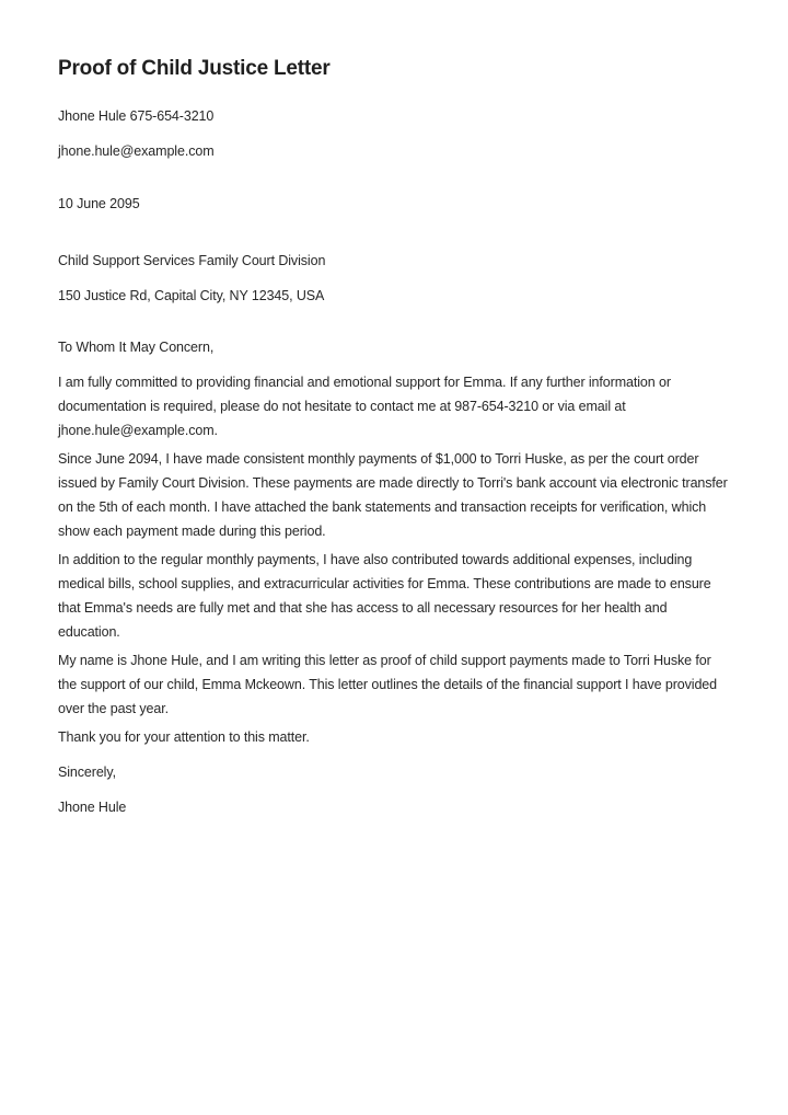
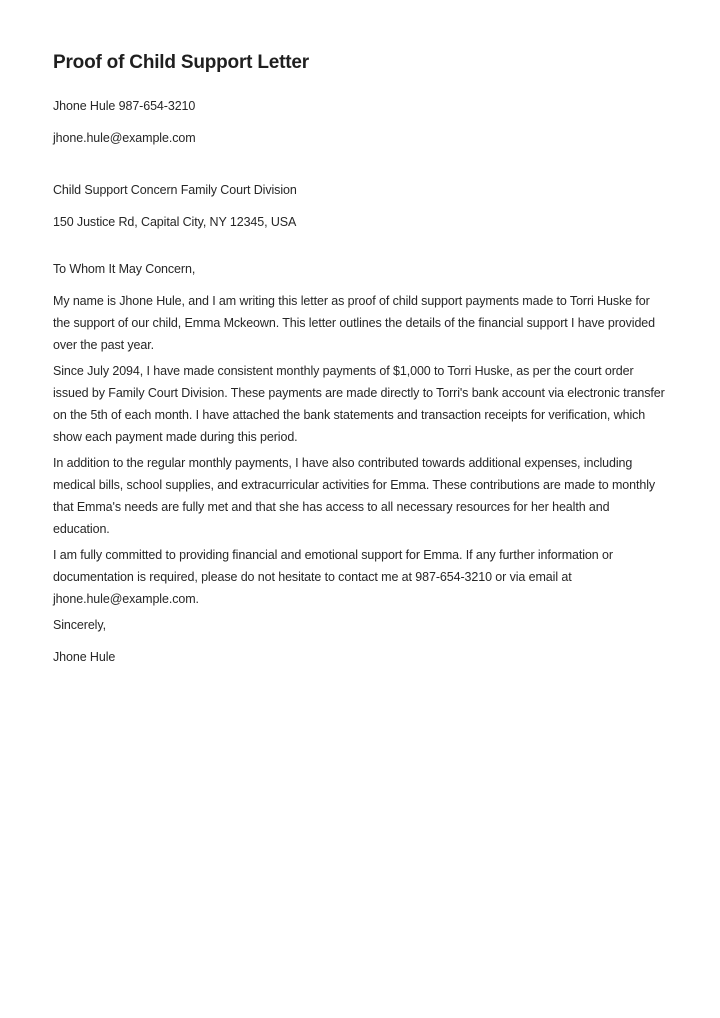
- Proof of Child Justice Letter
+ Proof of Child Support Letter
- Jhone Hule 675-654-3210
+ Jhone Hule 987-654-3210
  jhone.hule@example.com
- 10 June 2095
- Child Support Services Family Court Division
+ Child Support Concern Family Court Division
  150 Justice Rd, Capital City, NY 12345, USA
  To Whom It May Concern,
- I am fully committed to providing financial and emotional support for Emma. If any further information or documentation is required, please do not hesitate to contact me at 987-654-3210 or via email at jhone.hule@example.com.
+ My name is Jhone Hule, and I am writing this letter as proof of child support payments made to Torri Huske for the support of our child, Emma Mckeown. This letter outlines the details of the financial support I have provided over the past year.
- Since June 2094, I have made consistent monthly payments of $1,000 to Torri Huske, as per the court order issued by Family Court Division. These payments are made directly to Torri's bank account via electronic transfer on the 5th of each month. I have attached the bank statements and transaction receipts for verification, which show each payment made during this period.
+ Since July 2094, I have made consistent monthly payments of $1,000 to Torri Huske, as per the court order issued by Family Court Division. These payments are made directly to Torri's bank account via electronic transfer on the 5th of each month. I have attached the bank statements and transaction receipts for verification, which show each payment made during this period.
- In addition to the regular monthly payments, I have also contributed towards additional expenses, including medical bills, school supplies, and extracurricular activities for Emma. These contributions are made to ensure that Emma's needs are fully met and that she has access to all necessary resources for her health and education.
+ In addition to the regular monthly payments, I have also contributed towards additional expenses, including medical bills, school supplies, and extracurricular activities for Emma. These contributions are made to monthly that Emma's needs are fully met and that she has access to all necessary resources for her health and education.
- My name is Jhone Hule, and I am writing this letter as proof of child support payments made to Torri Huske for the support of our child, Emma Mckeown. This letter outlines the details of the financial support I have provided over the past year.
+ I am fully committed to providing financial and emotional support for Emma. If any further information or documentation is required, please do not hesitate to contact me at 987-654-3210 or via email at jhone.hule@example.com.
- Thank you for your attention to this matter.
  Sincerely,
  Jhone Hule
